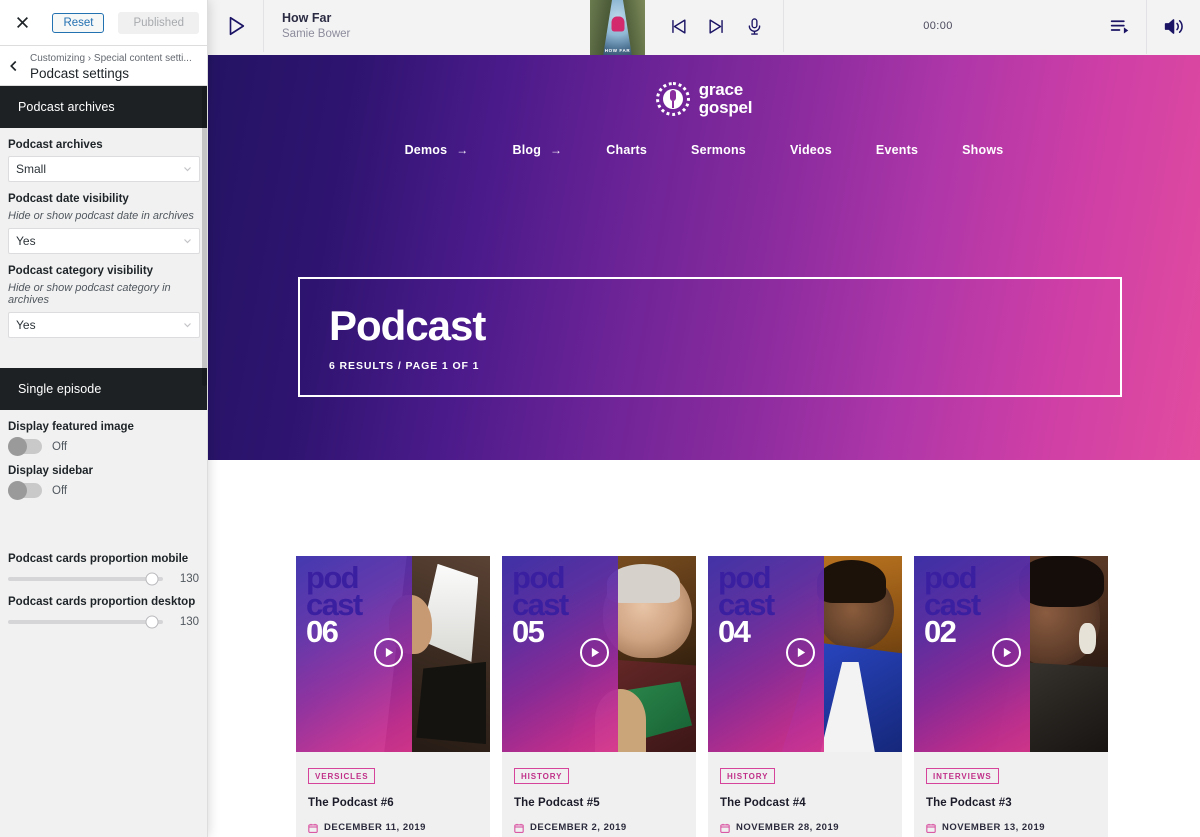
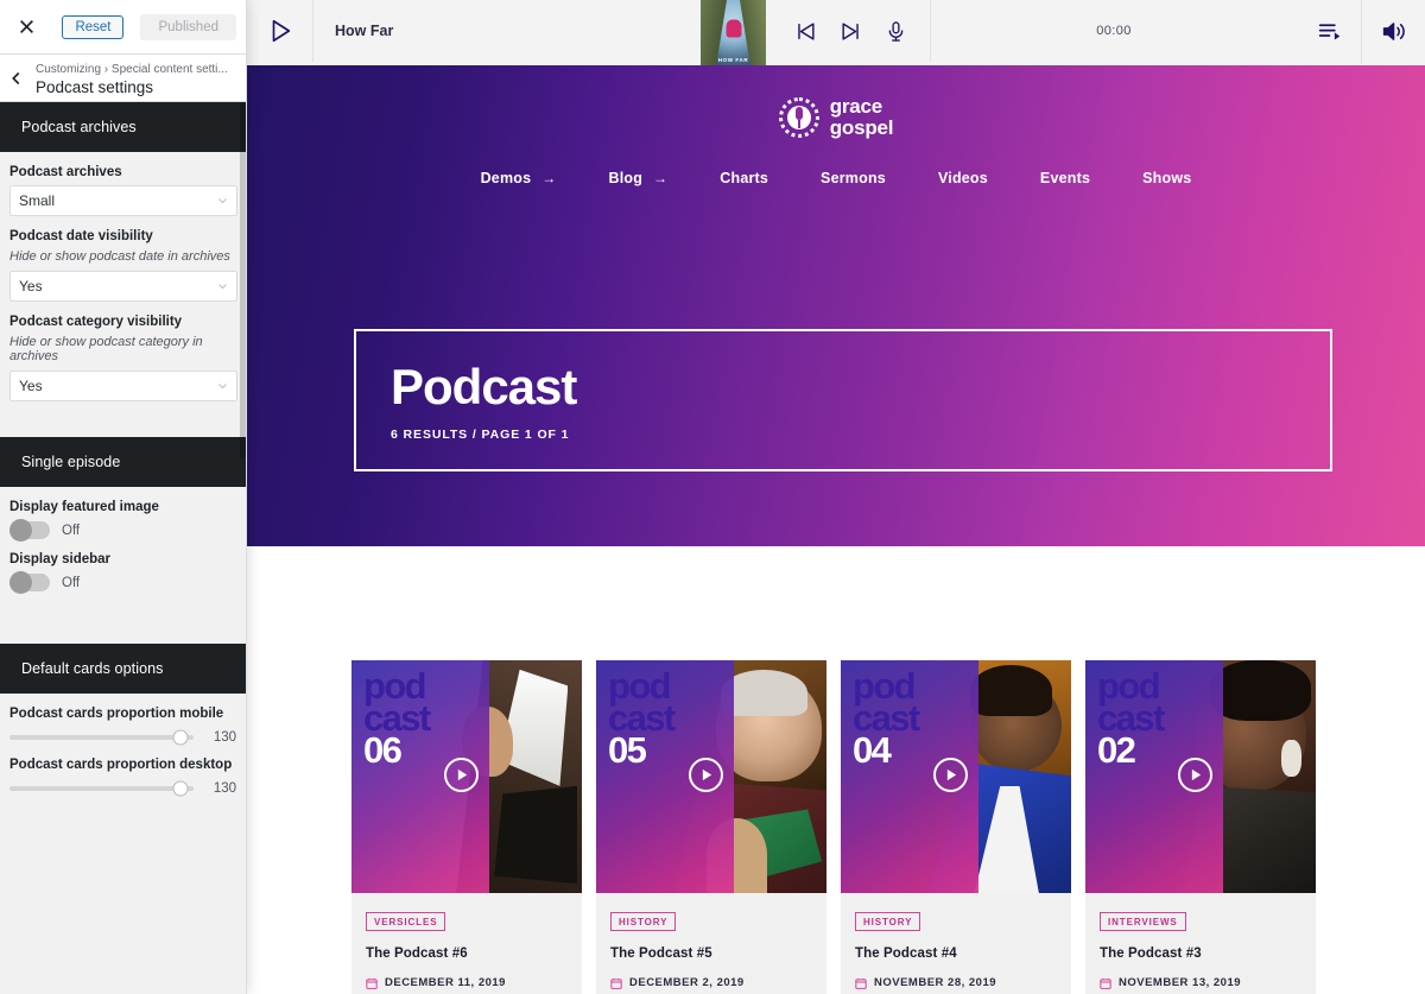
  Reset
  Published
  Customizing › Special content setti...
  Podcast settings
  Podcast archives
  Podcast archives
  Small
  Podcast date visibility
  Hide or show podcast date in archives
  Yes
  Podcast category visibility
  Hide or show podcast category in archives
  Yes
  Single episode
  Display featured image
  Off
  Display sidebar
  Off
+ Default cards options
  Podcast cards proportion mobile
  130
  Podcast cards proportion desktop
  130
  How Far
- Samie Bower
  00:00
  grace
  gospel
  Demos
  →
  Blog
  →
  Charts
  Sermons
  Videos
  Events
  Shows
  Podcast
  6 RESULTS / PAGE 1 OF 1
  pod
  cast
  06
  VERSICLES
  The Podcast #6
  DECEMBER 11, 2019
  pod
  cast
  05
  HISTORY
  The Podcast #5
  DECEMBER 2, 2019
  pod
  cast
  04
  HISTORY
  The Podcast #4
  NOVEMBER 28, 2019
  pod
  cast
  02
  INTERVIEWS
  The Podcast #3
  NOVEMBER 13, 2019
